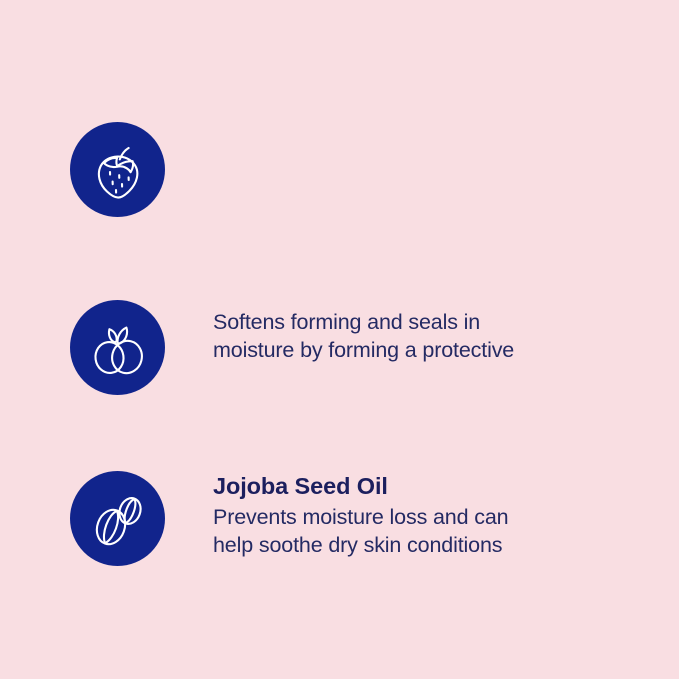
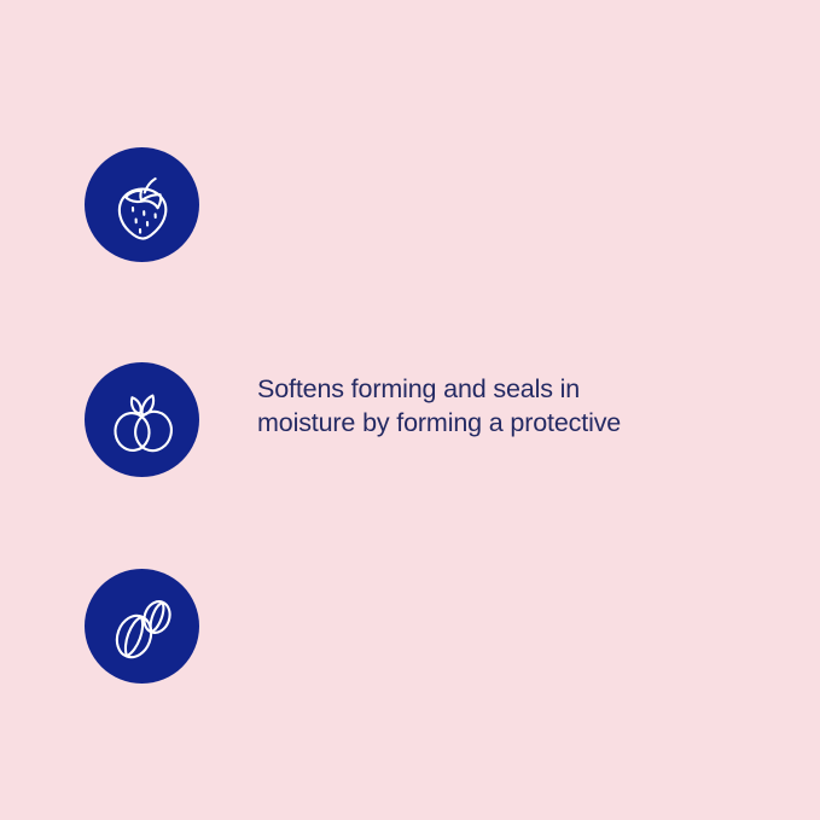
  Softens forming and seals in
  moisture by forming a protective
- Jojoba Seed Oil
- Prevents moisture loss and can
- help soothe dry skin conditions
